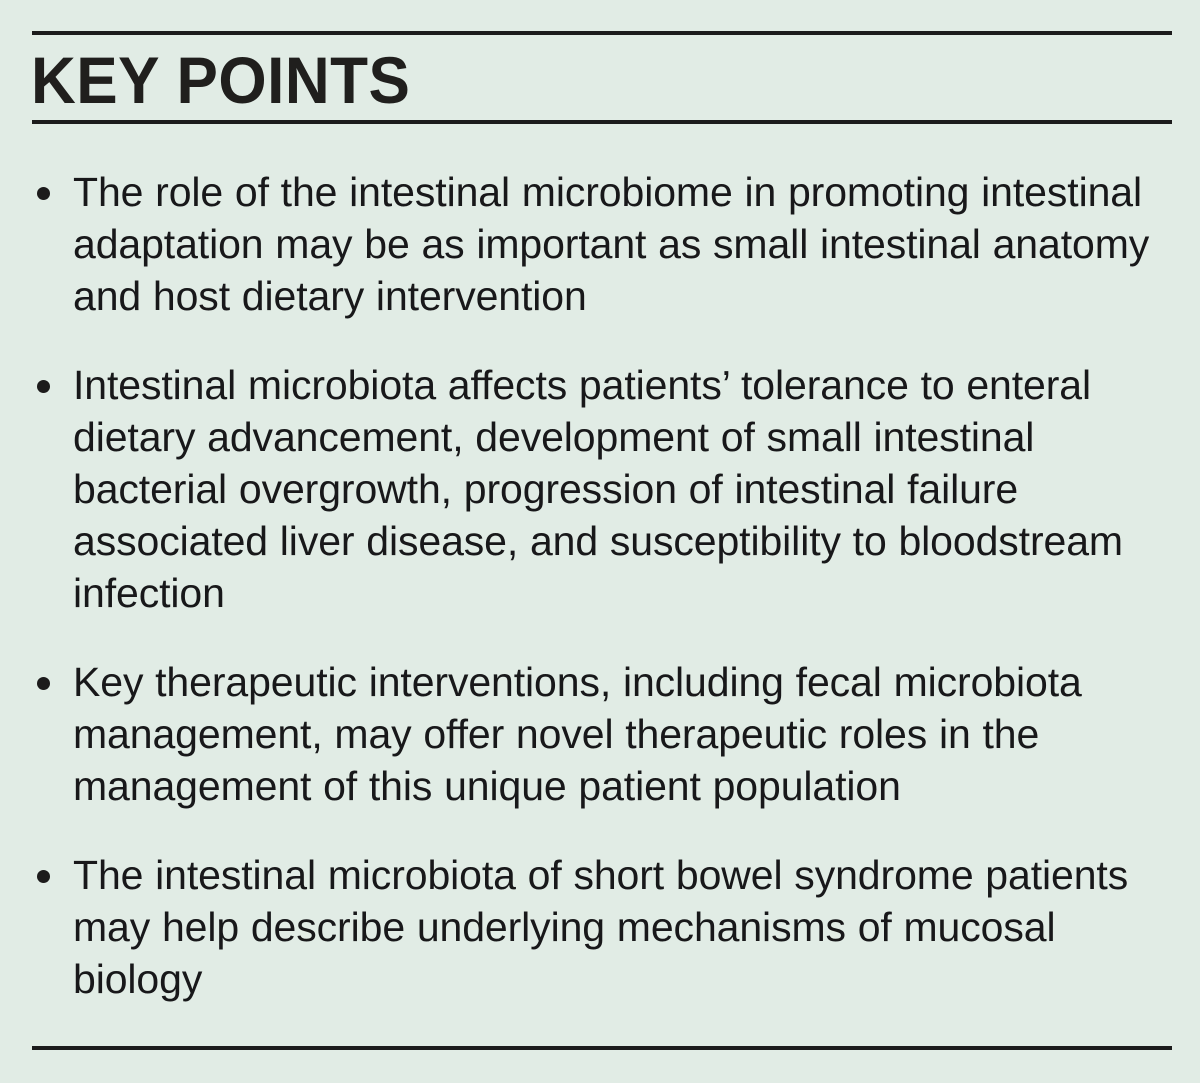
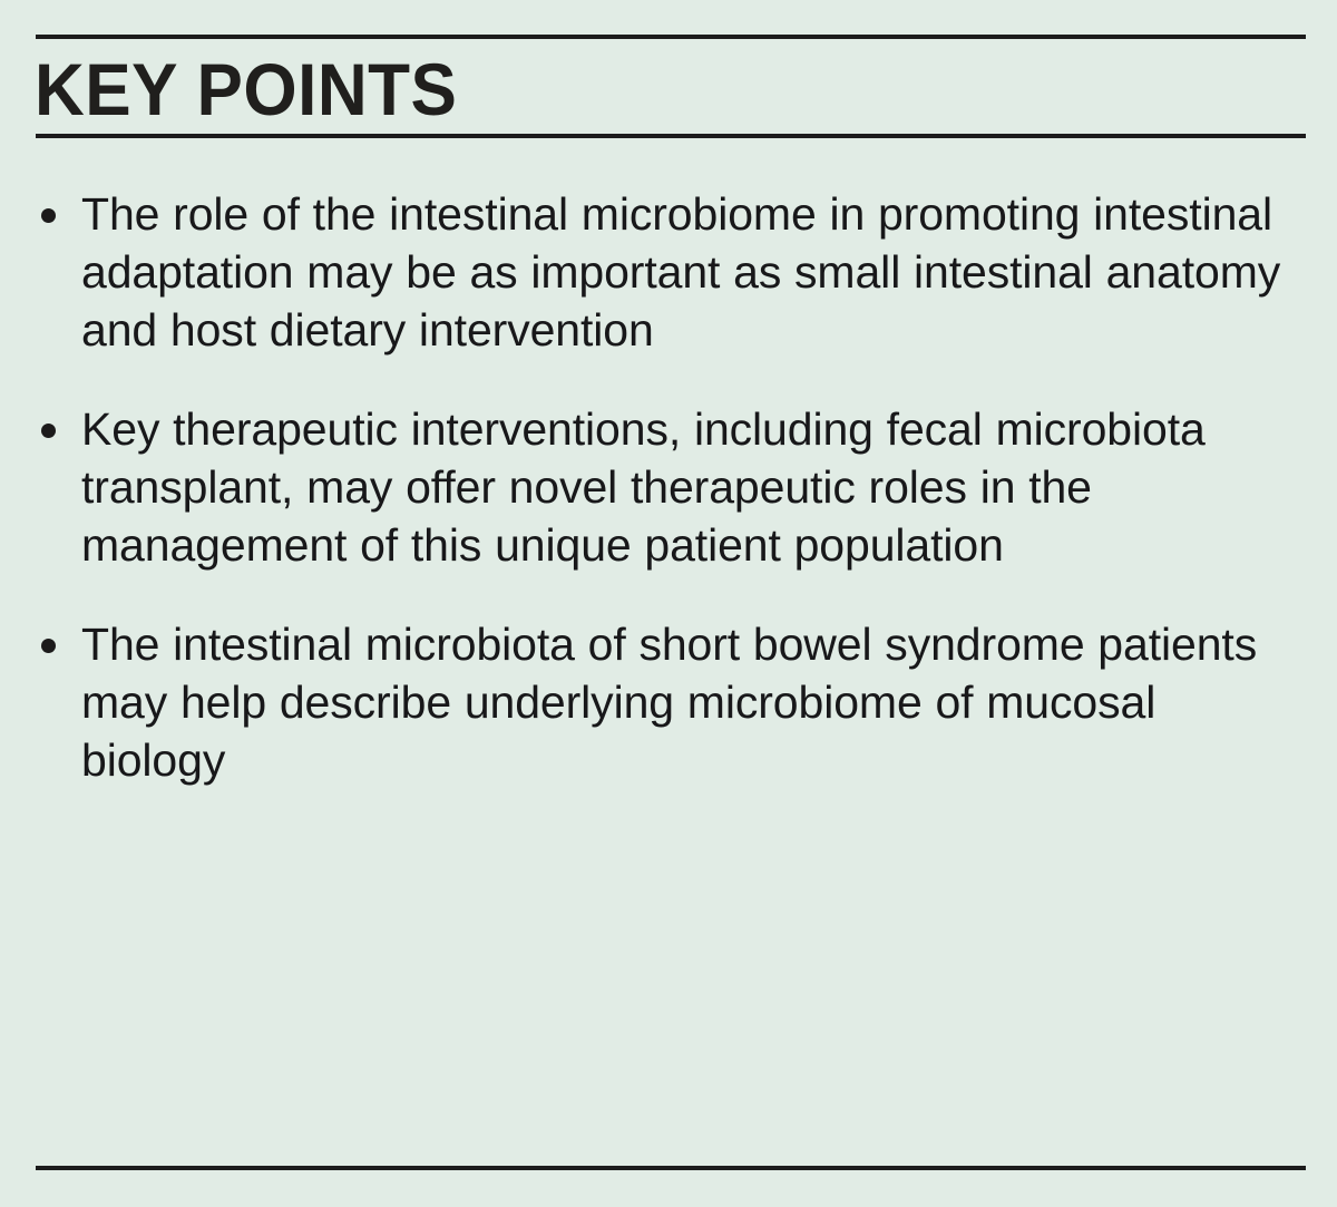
  KEY POINTS
  The role of the intestinal microbiome in promoting intestinal adaptation may be as important as small intestinal anatomy and host dietary intervention
- Intestinal microbiota affects patients’ tolerance to enteral dietary advancement, development of small intestinal bacterial overgrowth, progression of intestinal failure associated liver disease, and susceptibility to bloodstream infection
- Key therapeutic interventions, including fecal microbiota management, may offer novel therapeutic roles in the management of this unique patient population
+ Key therapeutic interventions, including fecal microbiota transplant, may offer novel therapeutic roles in the management of this unique patient population
- The intestinal microbiota of short bowel syndrome patients may help describe underlying mechanisms of mucosal biology
+ The intestinal microbiota of short bowel syndrome patients may help describe underlying microbiome of mucosal biology
